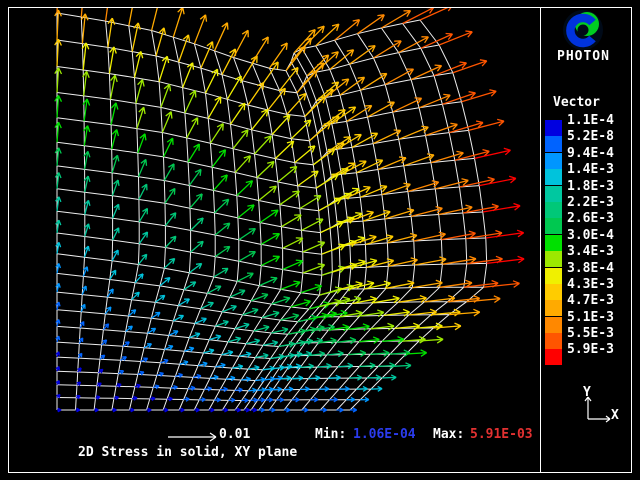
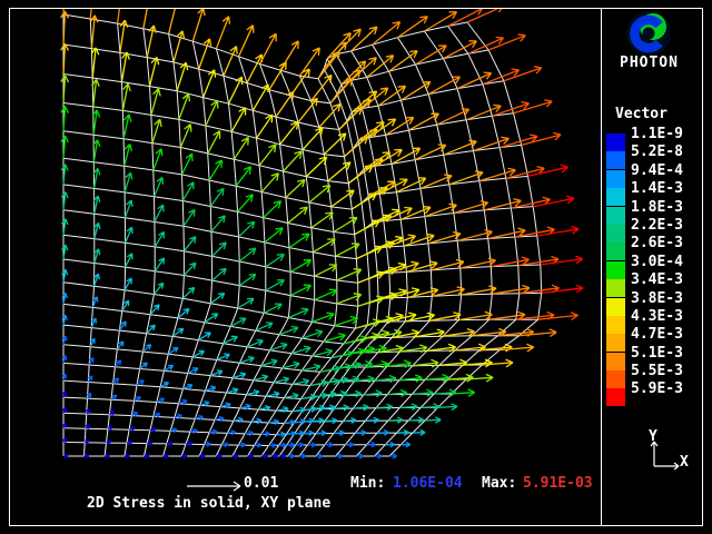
  0.01
  Min:
  1.06E-04
  Max:
  5.91E-03
  2D Stress in solid, XY plane
  PHOTON
  Vector
- 1.1E-4
+ 1.1E-9
  5.2E-8
  9.4E-4
  1.4E-3
  1.8E-3
  2.2E-3
  2.6E-3
  3.0E-4
  3.4E-3
- 3.8E-4
+ 3.8E-3
  4.3E-3
  4.7E-3
  5.1E-3
  5.5E-3
  5.9E-3
  Y
  X
